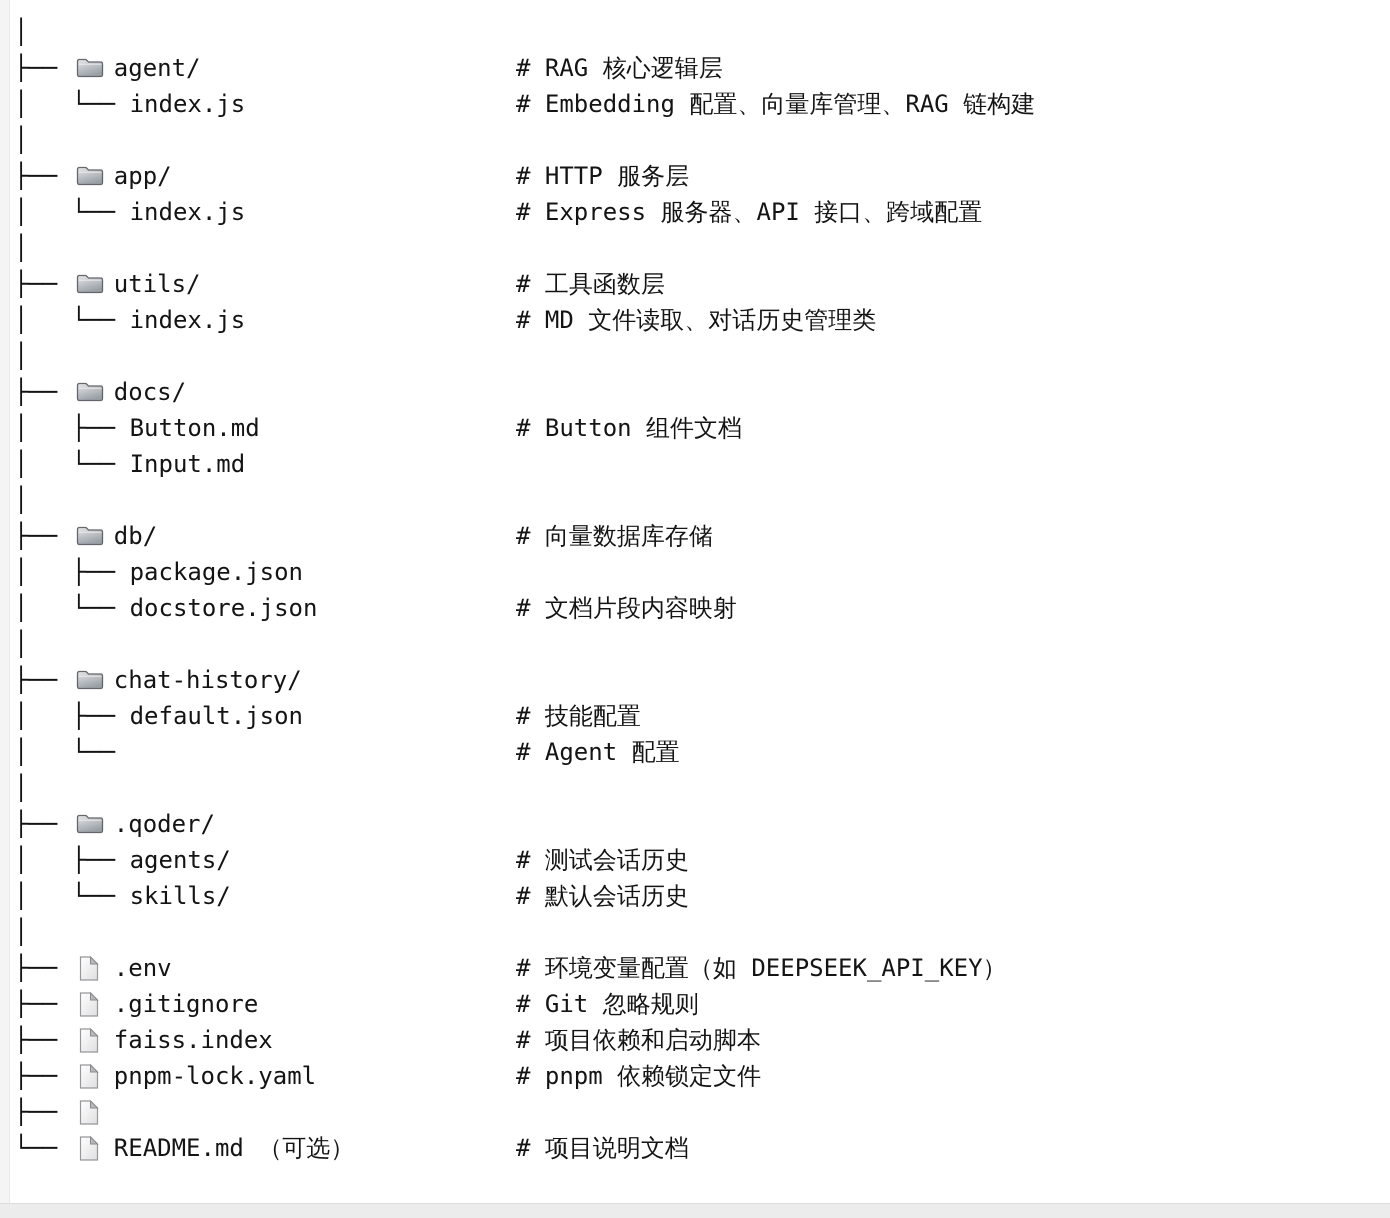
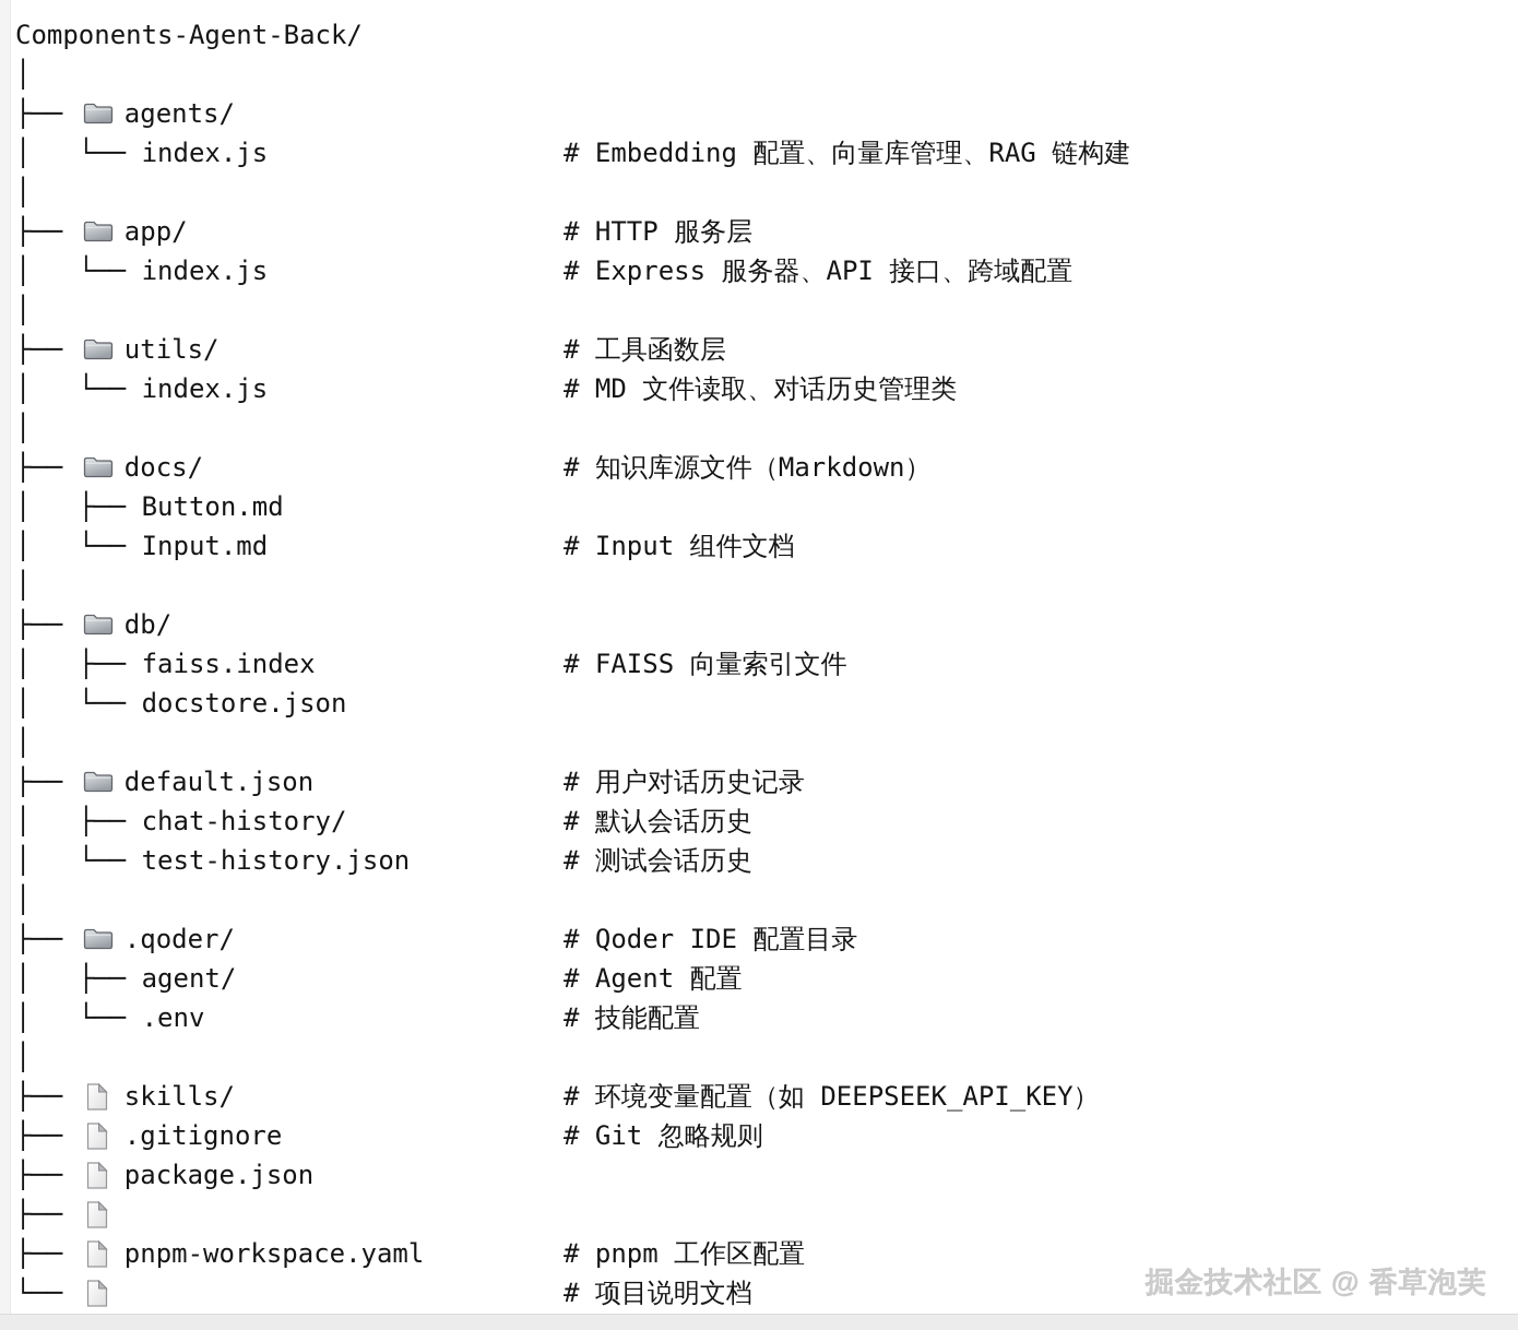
+ Components-Agent-Back/
  │
  ├──
- agent/
+ agents/
- # RAG 核心逻辑层
  │ └──
  index.js
  # Embedding 配置、向量库管理、RAG 链构建
  │
  ├──
  app/
  # HTTP 服务层
  │ └──
  index.js
  # Express 服务器、API 接口、跨域配置
  │
  ├──
  utils/
  # 工具函数层
  │ └──
  index.js
  # MD 文件读取、对话历史管理类
  │
  ├──
  docs/
+ # 知识库源文件（Markdown）
  │ ├──
  Button.md
- # Button 组件文档
  │ └──
  Input.md
+ # Input 组件文档
  │
  ├──
  db/
- # 向量数据库存储
  │ ├──
- package.json
+ faiss.index
+ # FAISS 向量索引文件
  │ └──
  docstore.json
- # 文档片段内容映射
  │
  ├──
- chat-history/
+ default.json
+ # 用户对话历史记录
  │ ├──
- default.json
+ chat-history/
- # 技能配置
+ # 默认会话历史
  │ └──
+ test-history.json
- # Agent 配置
+ # 测试会话历史
  │
  ├──
  .qoder/
+ # Qoder IDE 配置目录
  │ ├──
- agents/
+ agent/
- # 测试会话历史
+ # Agent 配置
  │ └──
- skills/
+ .env
- # 默认会话历史
+ # 技能配置
  │
  ├──
- .env
+ skills/
  # 环境变量配置（如 DEEPSEEK_API_KEY）
  ├──
  .gitignore
  # Git 忽略规则
  ├──
- faiss.index
+ package.json
- # 项目依赖和启动脚本
  ├──
- pnpm-lock.yaml
- # pnpm 依赖锁定文件
  ├──
+ pnpm-workspace.yaml
+ # pnpm 工作区配置
  └──
- README.md （可选）
  # 项目说明文档
+ 掘金技术社区 @ 香草泡芙
